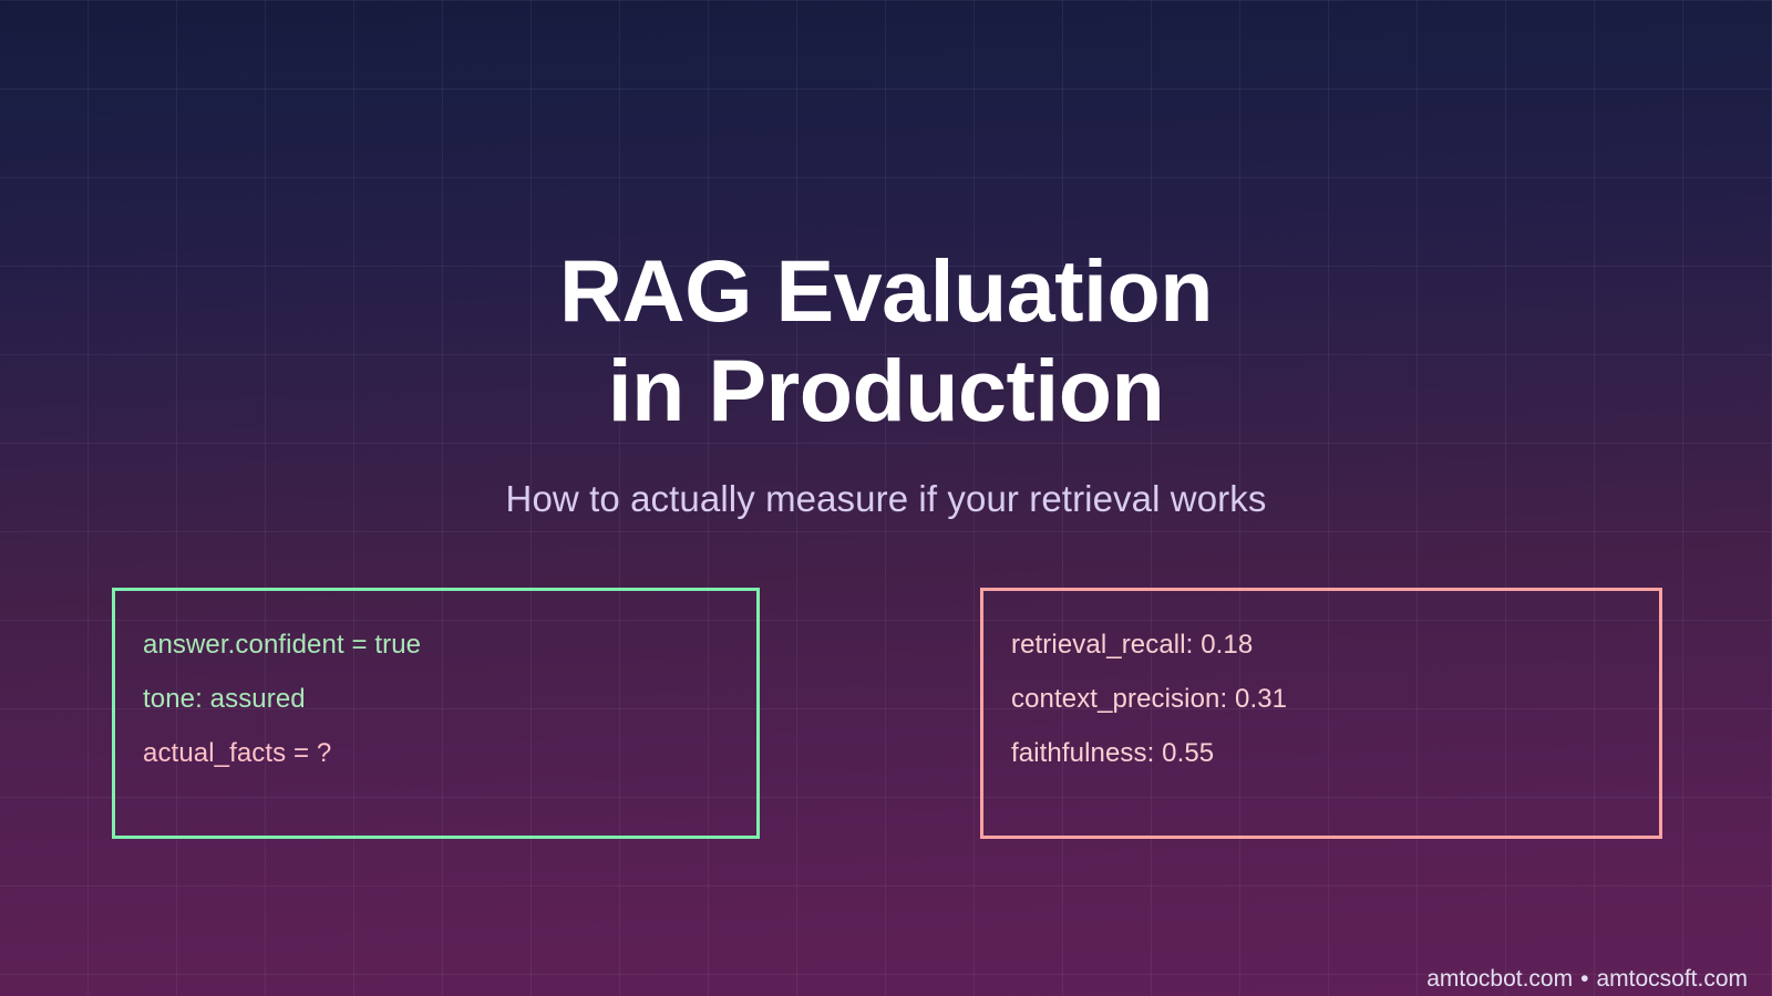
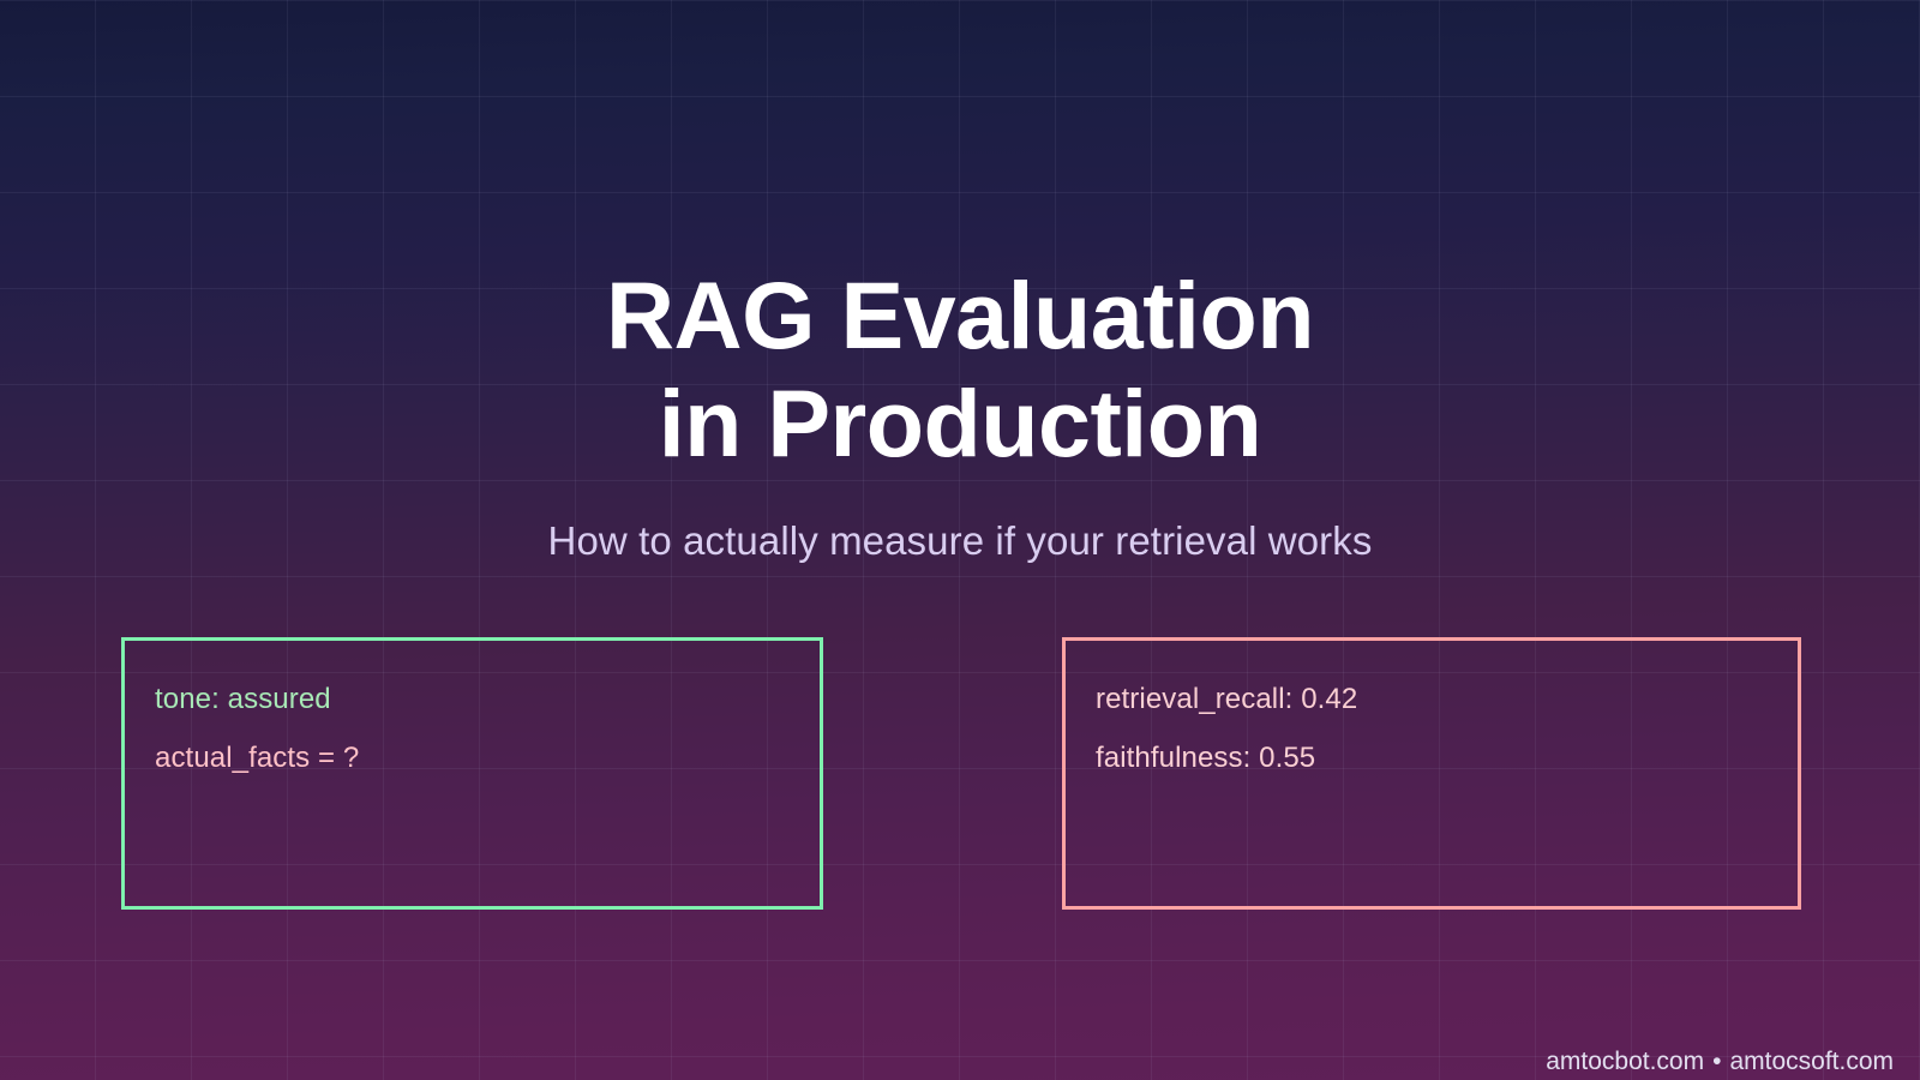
  RAG Evaluation
  in Production
  How to actually measure if your retrieval works
- answer.confident = true
  tone: assured
  actual_facts = ?
- retrieval_recall: 0.18
+ retrieval_recall: 0.42
- context_precision: 0.31
  faithfulness: 0.55
  amtocbot.com • amtocsoft.com
